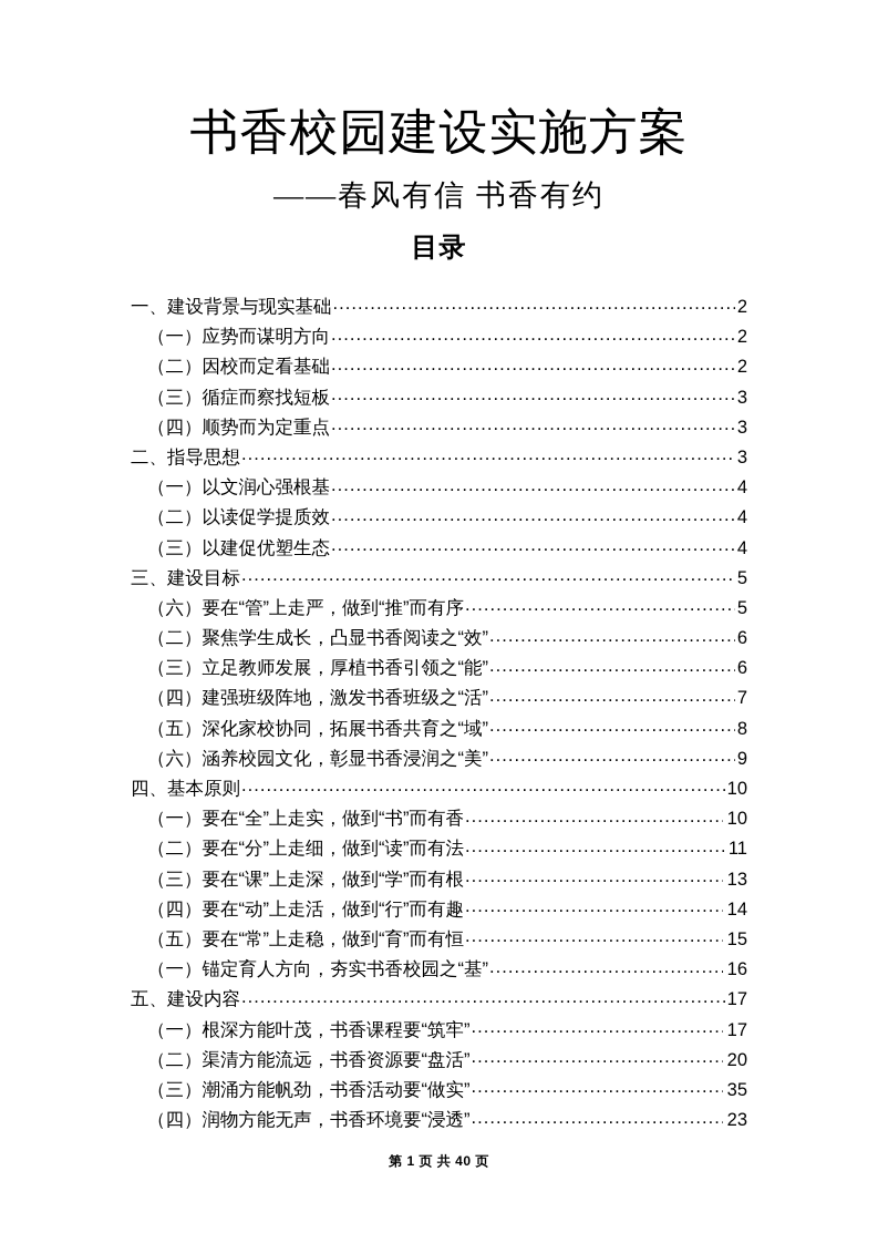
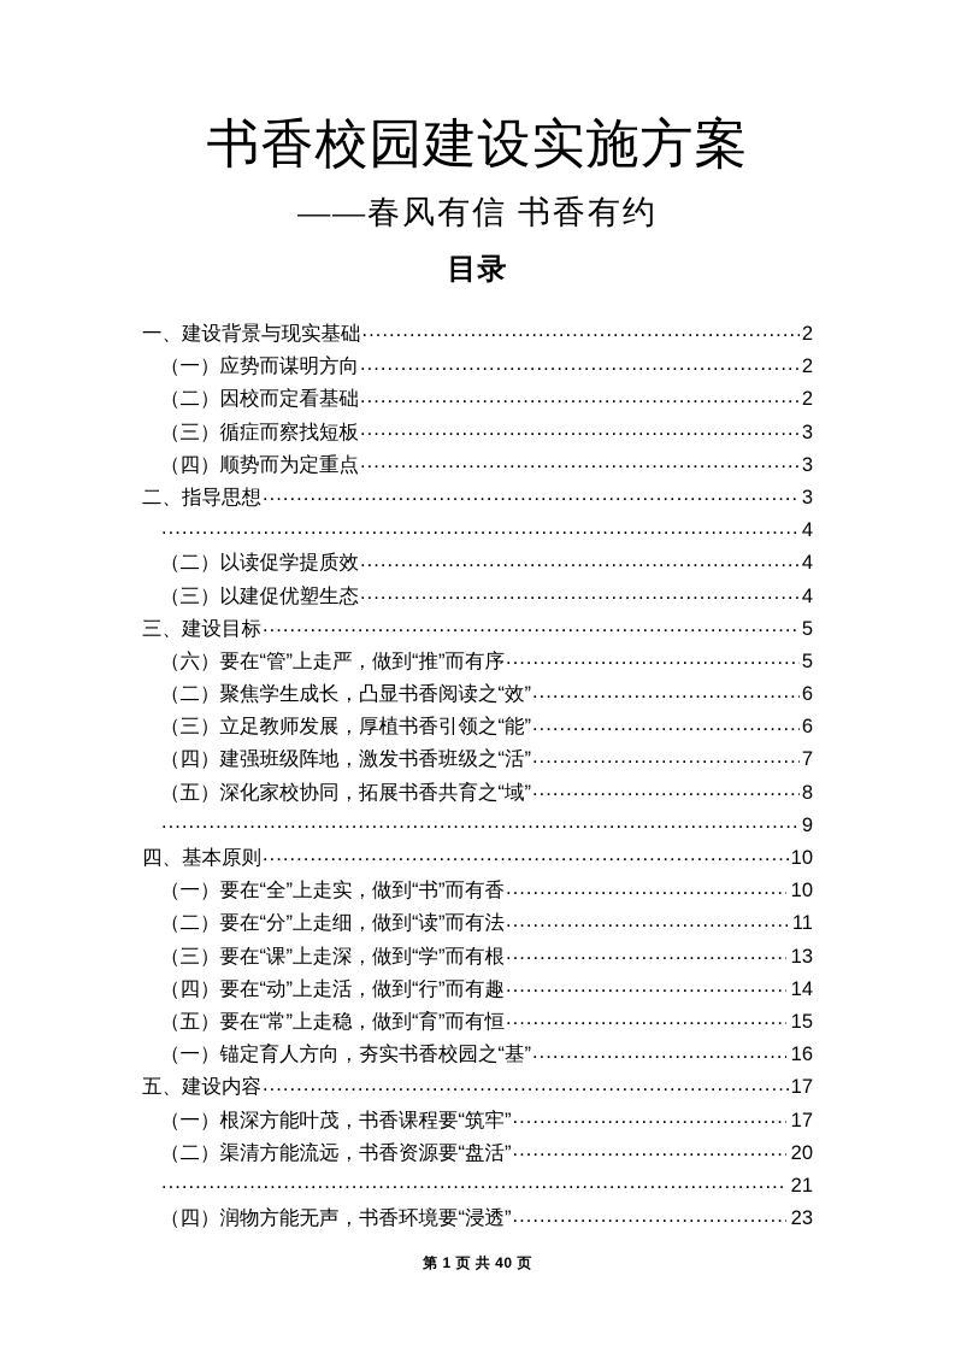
  书香校园建设实施方案
  ——春风有信 书香有约
  目录
  一、建设背景与现实基础
  2
  （一）应势而谋明方向
  2
  （二）因校而定看基础
  2
  （三）循症而察找短板
  3
  （四）顺势而为定重点
  3
  二、指导思想
  3
- （一）以文润心强根基
  4
  （二）以读促学提质效
  4
  （三）以建促优塑生态
  4
  三、建设目标
  5
  （六）要在“管”上走严，做到“推”而有序
  5
  （二）聚焦学生成长，凸显书香阅读之“效”
  6
  （三）立足教师发展，厚植书香引领之“能”
  6
  （四）建强班级阵地，激发书香班级之“活”
  7
  （五）深化家校协同，拓展书香共育之“域”
  8
- （六）涵养校园文化，彰显书香浸润之“美”
  9
  四、基本原则
  10
  （一）要在“全”上走实，做到“书”而有香
  10
  （二）要在“分”上走细，做到“读”而有法
  11
  （三）要在“课”上走深，做到“学”而有根
  13
  （四）要在“动”上走活，做到“行”而有趣
  14
  （五）要在“常”上走稳，做到“育”而有恒
  15
  （一）锚定育人方向，夯实书香校园之“基”
  16
  五、建设内容
  17
  （一）根深方能叶茂，书香课程要“筑牢”
  17
  （二）渠清方能流远，书香资源要“盘活”
  20
- （三）潮涌方能帆劲，书香活动要“做实”
- 35
+ 21
  （四）润物方能无声，书香环境要“浸透”
  23
  第 1 页 共 40 页
